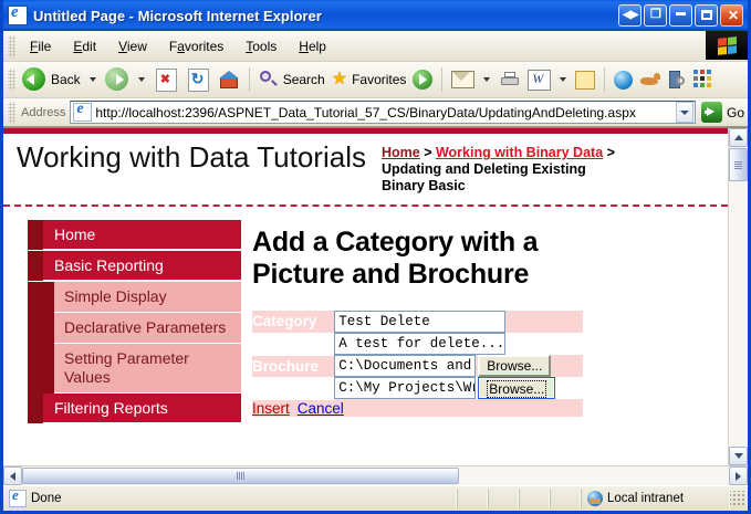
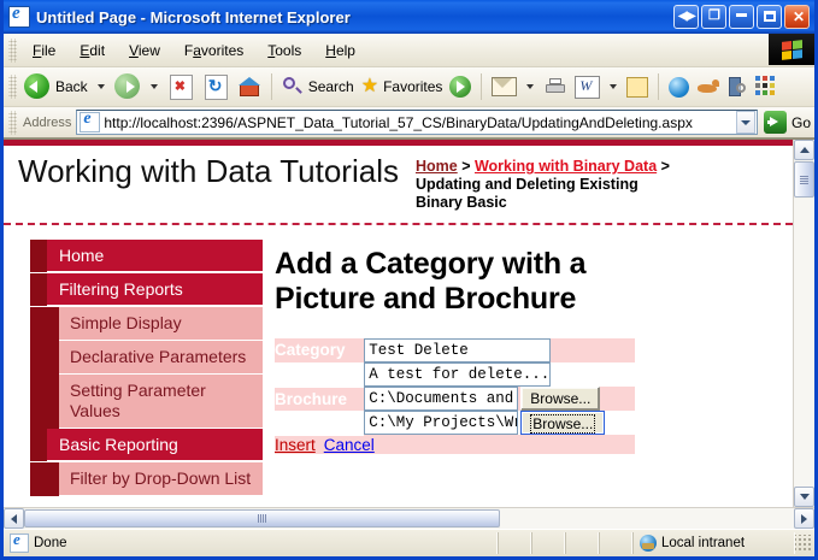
  Untitled Page - Microsoft Internet Explorer
  ◀▶
  ❒
  ✕
  File
  Edit
  View
  Favorites
  Tools
  Help
  Back
  Search
  ★
  Favorites
  Address
  http://localhost:2396/ASPNET_Data_Tutorial_57_CS/BinaryData/UpdatingAndDeleting.aspx
  Go
  Working with Data Tutorials
  Home > Working with Binary Data > Updating and Deleting Existing Binary Basic
  Home
- Basic Reporting
+ Filtering Reports
  Simple Display
  Declarative Parameters
  Setting Parameter Values
- Filtering Reports
+ Basic Reporting
+ Filter by Drop-Down List
  Add a Category with a Picture and Brochure
  Category	Test Delete
  Description	A test for delete...
  Brochure	C:\Documents and Browse...
  Insert Cancel
  Done
  Local intranet
